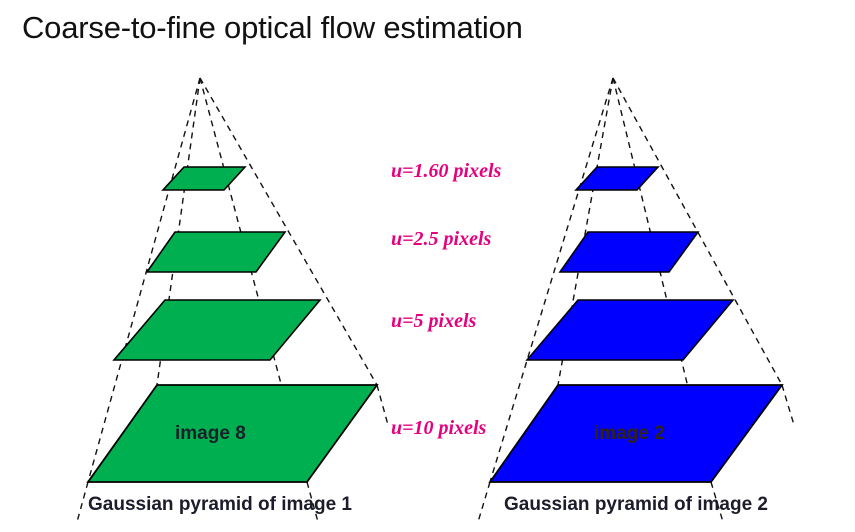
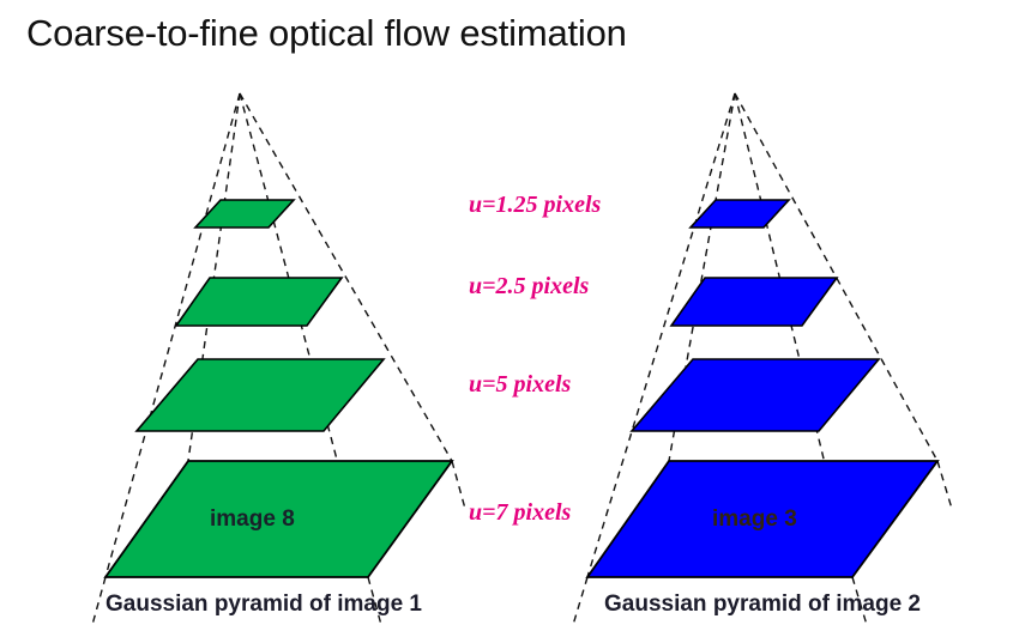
  Coarse-to-fine optical flow estimation
- u=1.60 pixels
+ u=1.25 pixels
  u=2.5 pixels
  u=5 pixels
- u=10 pixels
+ u=7 pixels
  image 8
- image 2
+ image 3
  Gaussian pyramid of image 1
  Gaussian pyramid of image 2
